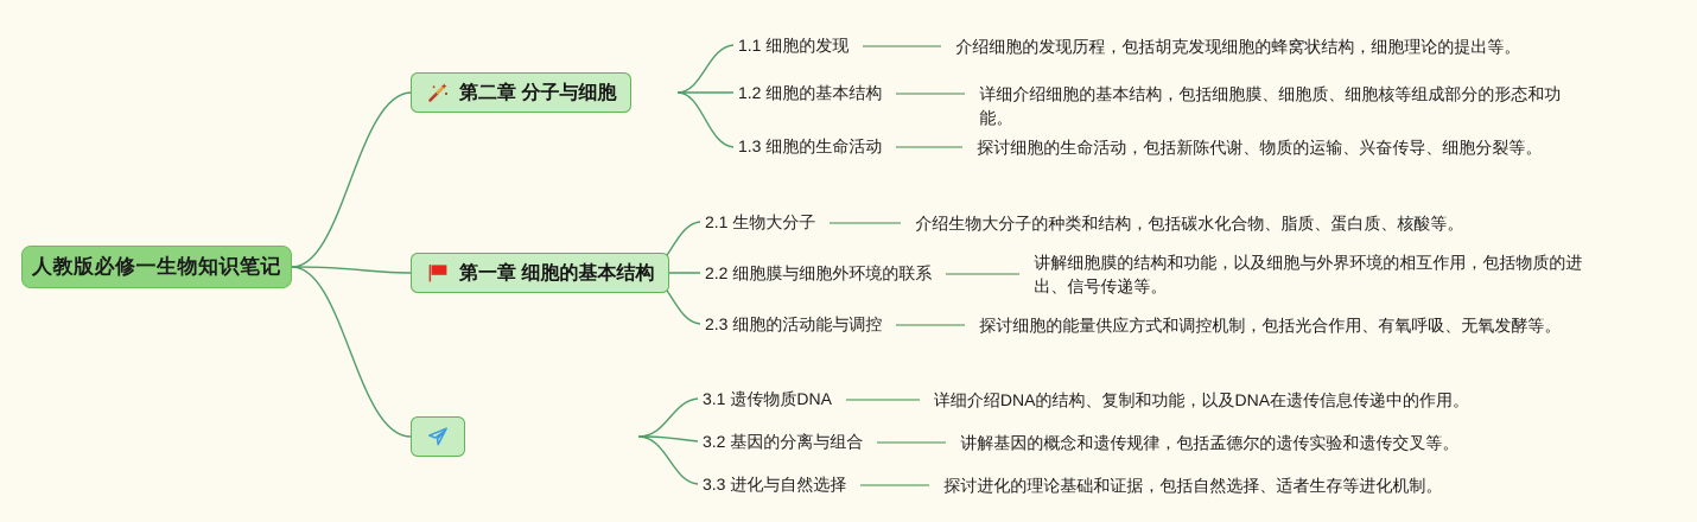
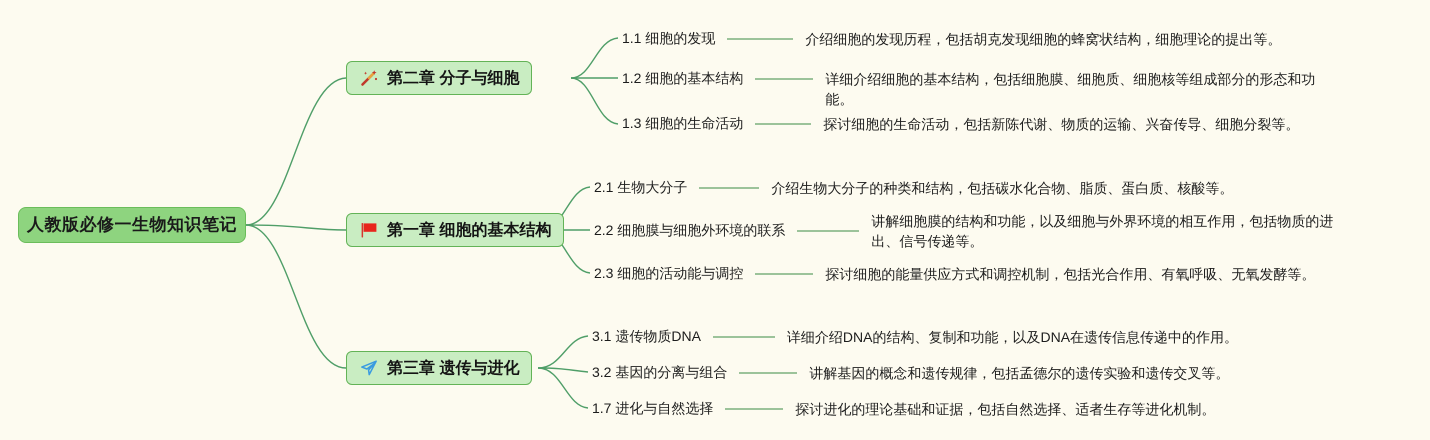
  人教版必修一生物知识笔记
  第二章 分子与细胞
  1.1 细胞的发现
  介绍细胞的发现历程，包括胡克发现细胞的蜂窝状结构，细胞理论的提出等。
  1.2 细胞的基本结构
  详细介绍细胞的基本结构，包括细胞膜、细胞质、细胞核等组成部分的形态和功能。
  1.3 细胞的生命活动
  探讨细胞的生命活动，包括新陈代谢、物质的运输、兴奋传导、细胞分裂等。
  第一章 细胞的基本结构
  2.1 生物大分子
  介绍生物大分子的种类和结构，包括碳水化合物、脂质、蛋白质、核酸等。
  2.2 细胞膜与细胞外环境的联系
  讲解细胞膜的结构和功能，以及细胞与外界环境的相互作用，包括物质的进出、信号传递等。
  2.3 细胞的活动能与调控
  探讨细胞的能量供应方式和调控机制，包括光合作用、有氧呼吸、无氧发酵等。
+ 第三章 遗传与进化
  3.1 遗传物质DNA
  详细介绍DNA的结构、复制和功能，以及DNA在遗传信息传递中的作用。
  3.2 基因的分离与组合
  讲解基因的概念和遗传规律，包括孟德尔的遗传实验和遗传交叉等。
- 3.3 进化与自然选择
+ 1.7 进化与自然选择
  探讨进化的理论基础和证据，包括自然选择、适者生存等进化机制。
